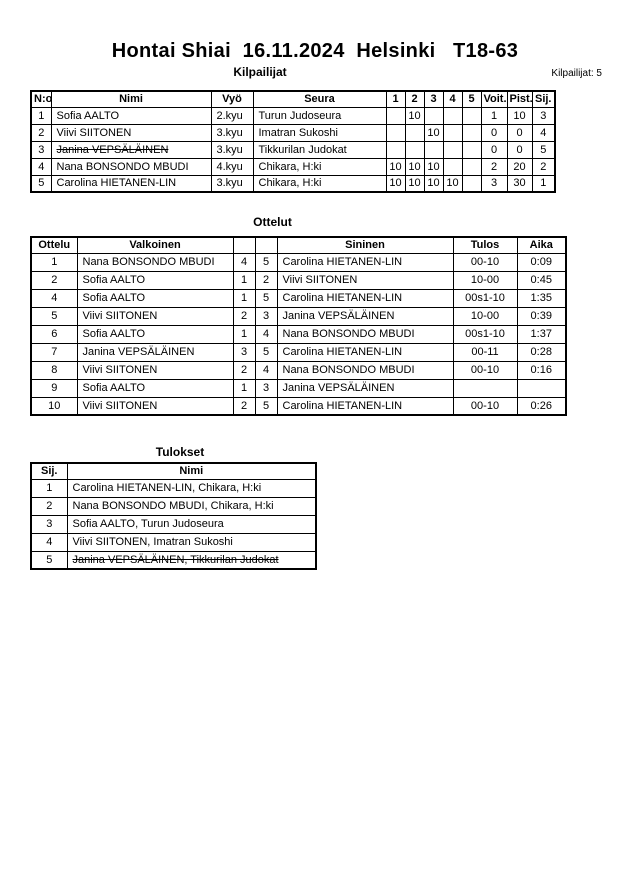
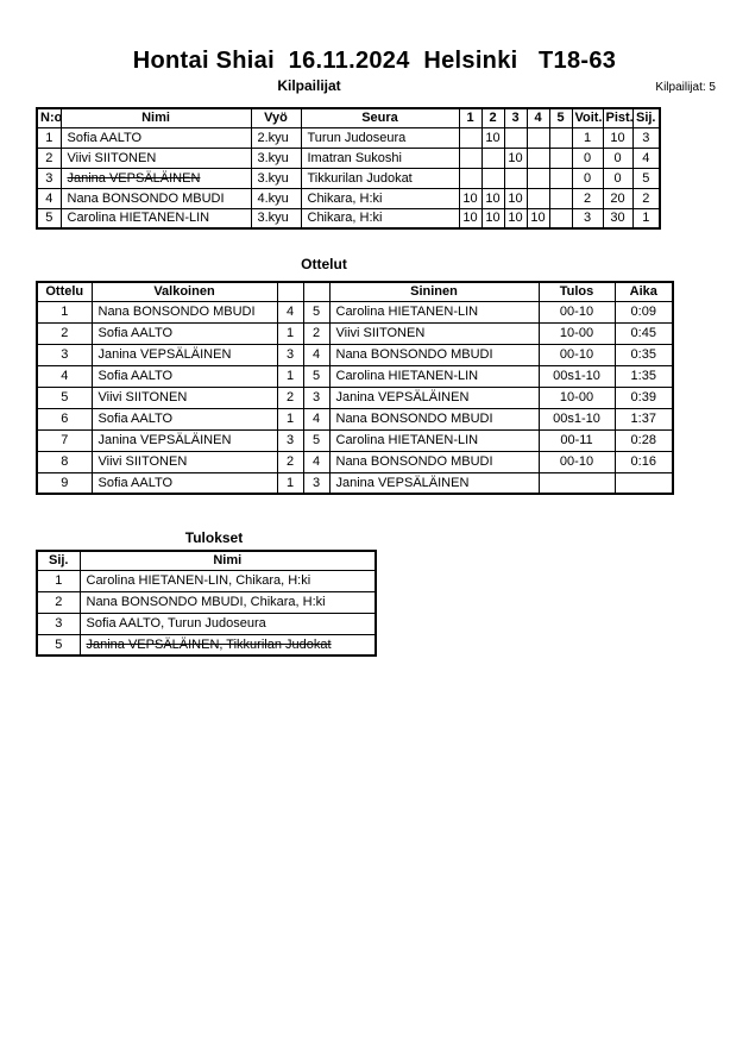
  Hontai Shiai 16.11.2024 Helsinki T18-63
  Kilpailijat
  Kilpailijat: 5
  N:o	Nimi	Vyö	Seura	1	2	3	4	5	Voit.	Pist.	Sij.
  1	Sofia AALTO	2.kyu	Turun Judoseura		10				1	10	3
  2	Viivi SIITONEN	3.kyu	Imatran Sukoshi			10			0	0	4
  3	Janina VEPSÄLÄINEN	3.kyu	Tikkurilan Judokat						0	0	5
  4	Nana BONSONDO MBUDI	4.kyu	Chikara, H:ki	10	10	10			2	20	2
  5	Carolina HIETANEN-LIN	3.kyu	Chikara, H:ki	10	10	10	10		3	30	1
  Ottelut
  Ottelu	Valkoinen			Sininen	Tulos	Aika
  1	Nana BONSONDO MBUDI	4	5	Carolina HIETANEN-LIN	00-10	0:09
  2	Sofia AALTO	1	2	Viivi SIITONEN	10-00	0:45
+ 3	Janina VEPSÄLÄINEN	3	4	Nana BONSONDO MBUDI	00-10	0:35
  4	Sofia AALTO	1	5	Carolina HIETANEN-LIN	00s1-10	1:35
  5	Viivi SIITONEN	2	3	Janina VEPSÄLÄINEN	10-00	0:39
  6	Sofia AALTO	1	4	Nana BONSONDO MBUDI	00s1-10	1:37
  7	Janina VEPSÄLÄINEN	3	5	Carolina HIETANEN-LIN	00-11	0:28
  8	Viivi SIITONEN	2	4	Nana BONSONDO MBUDI	00-10	0:16
  9	Sofia AALTO	1	3	Janina VEPSÄLÄINEN
- 10	Viivi SIITONEN	2	5	Carolina HIETANEN-LIN	00-10	0:26
  Tulokset
  Sij.	Nimi
  1	Carolina HIETANEN-LIN, Chikara, H:ki
  2	Nana BONSONDO MBUDI, Chikara, H:ki
  3	Sofia AALTO, Turun Judoseura
- 4	Viivi SIITONEN, Imatran Sukoshi
  5	Janina VEPSÄLÄINEN, Tikkurilan Judokat
